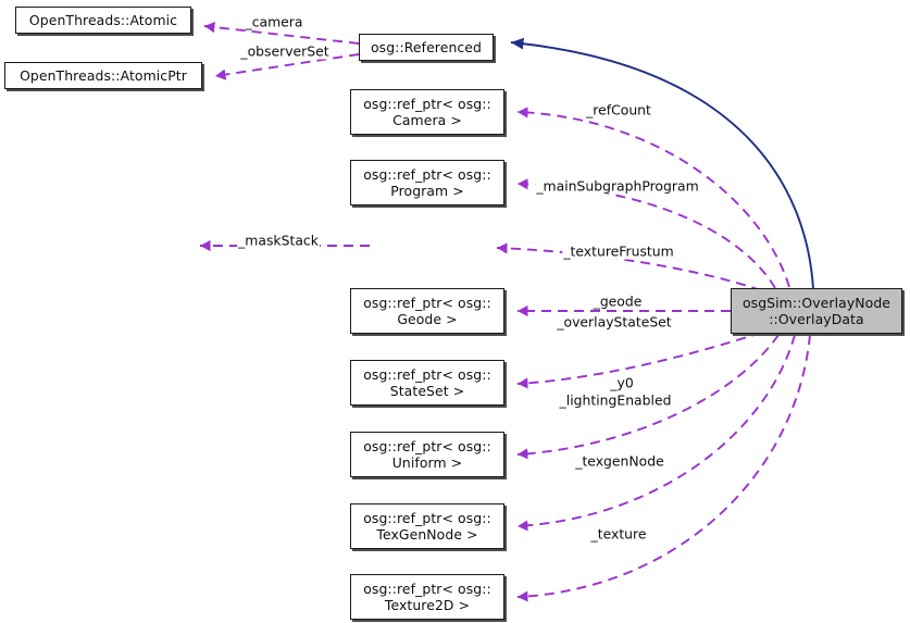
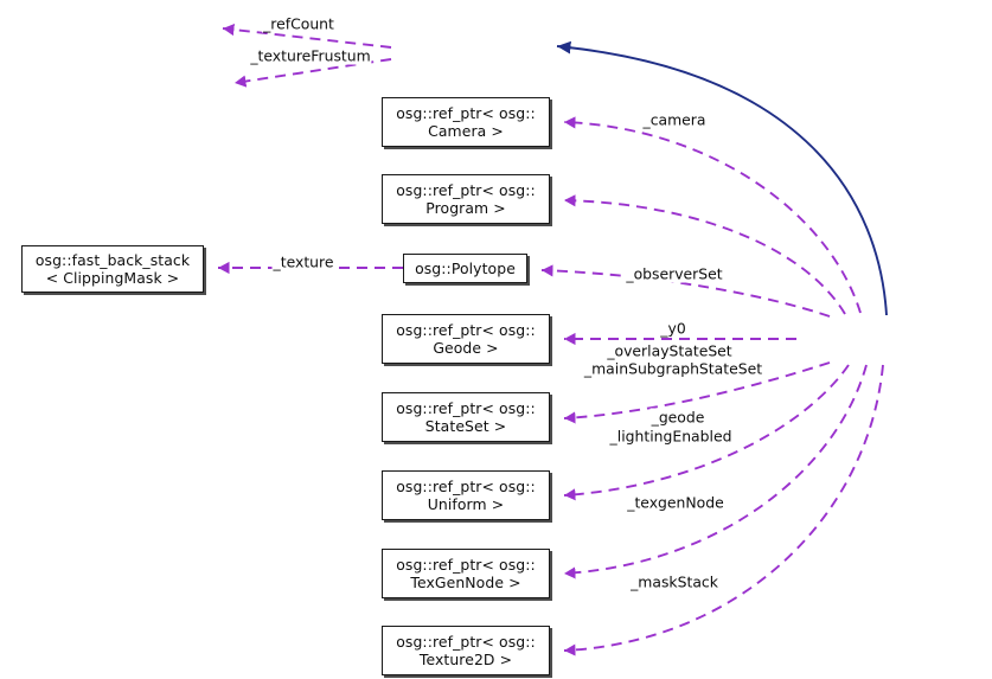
- OpenThreads::Atomic
- OpenThreads::AtomicPtr
- osg::Referenced
  osg::ref_ptr< osg::
  Camera >
  osg::ref_ptr< osg::
  Program >
+ osg::fast_back_stack
+ < ClippingMask >
+ osg::Polytope
  osg::ref_ptr< osg::
  Geode >
  osg::ref_ptr< osg::
  StateSet >
  osg::ref_ptr< osg::
  Uniform >
  osg::ref_ptr< osg::
  TexGenNode >
  osg::ref_ptr< osg::
  Texture2D >
- osgSim::OverlayNode
- ::OverlayData
- _camera
+ _refCount
- _observerSet
+ _textureFrustum
- _refCount
+ _camera
- _mainSubgraphProgram
- _maskStack
+ _texture
- _textureFrustum
+ _observerSet
- _geode
+ _y0
  _overlayStateSet
+ _mainSubgraphStateSet
- _y0
+ _geode
  _lightingEnabled
  _texgenNode
- _texture
+ _maskStack
